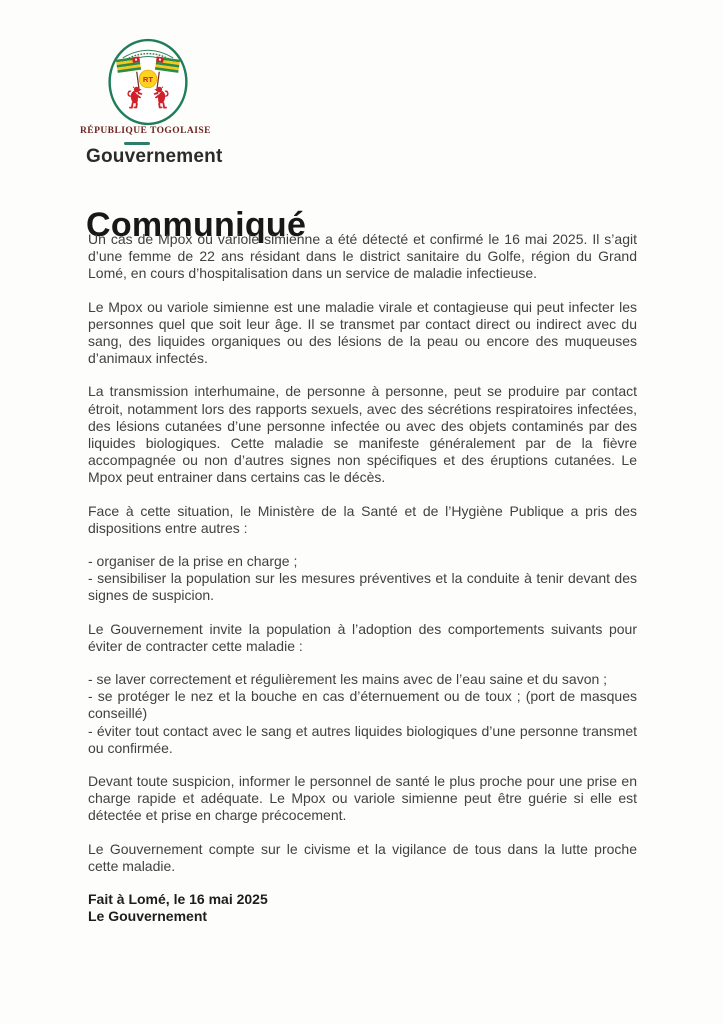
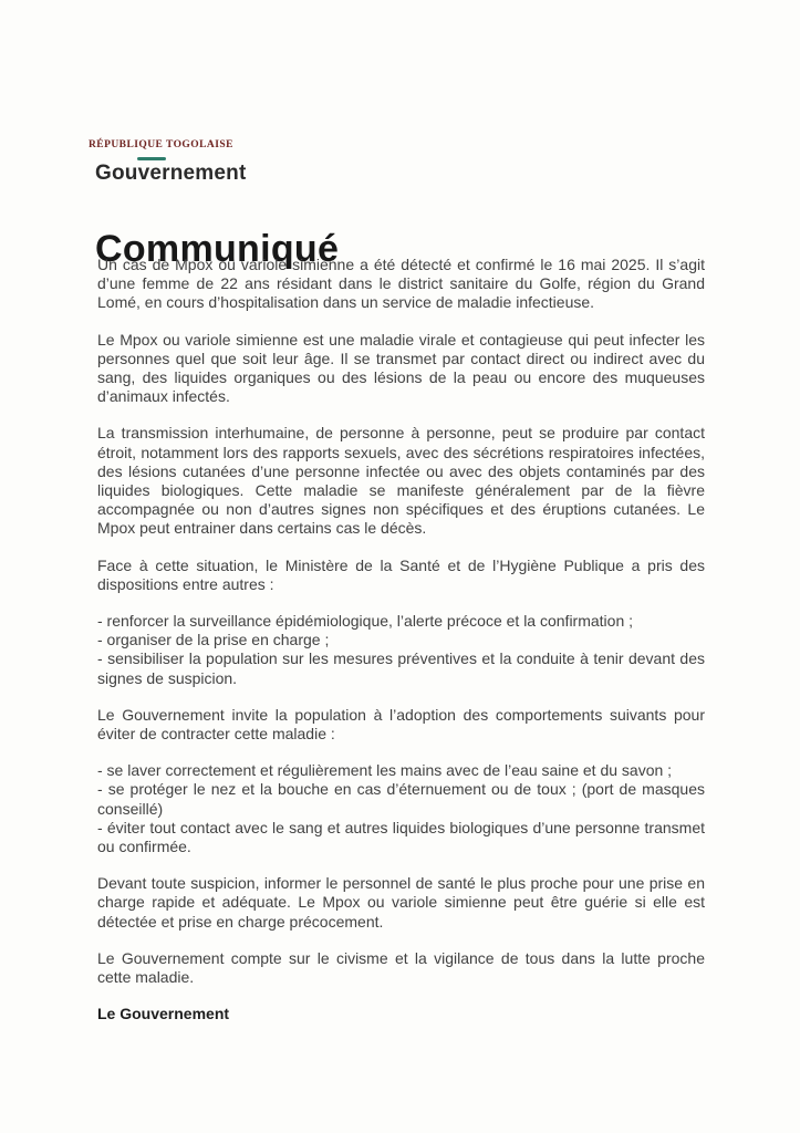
- RT
  RÉPUBLIQUE TOGOLAISE
  Gouvernement
  Communiqué
  Un cas de Mpox ou variole simienne a été détecté et confirmé le 16 mai 2025. Il s’agit d’une femme de 22 ans résidant dans le district sanitaire du Golfe, région du Grand Lomé, en cours d’hospitalisation dans un service de maladie infectieuse.
  Le Mpox ou variole simienne est une maladie virale et contagieuse qui peut infecter les personnes quel que soit leur âge. Il se transmet par contact direct ou indirect avec du sang, des liquides organiques ou des lésions de la peau ou encore des muqueuses d’animaux infectés.
  La transmission interhumaine, de personne à personne, peut se produire par contact étroit, notamment lors des rapports sexuels, avec des sécrétions respiratoires infectées, des lésions cutanées d’une personne infectée ou avec des objets contaminés par des liquides biologiques. Cette maladie se manifeste généralement par de la fièvre accompagnée ou non d’autres signes non spécifiques et des éruptions cutanées. Le Mpox peut entrainer dans certains cas le décès.
  Face à cette situation, le Ministère de la Santé et de l’Hygiène Publique a pris des dispositions entre autres :
+ - renforcer la surveillance épidémiologique, l’alerte précoce et la confirmation ;
  - organiser de la prise en charge ;
  - sensibiliser la population sur les mesures préventives et la conduite à tenir devant des signes de suspicion.
  Le Gouvernement invite la population à l’adoption des comportements suivants pour éviter de contracter cette maladie :
  - se laver correctement et régulièrement les mains avec de l’eau saine et du savon ;
  - se protéger le nez et la bouche en cas d’éternuement ou de toux ; (port de masques conseillé)
  - éviter tout contact avec le sang et autres liquides biologiques d’une personne transmet ou confirmée.
  Devant toute suspicion, informer le personnel de santé le plus proche pour une prise en charge rapide et adéquate. Le Mpox ou variole simienne peut être guérie si elle est détectée et prise en charge précocement.
  Le Gouvernement compte sur le civisme et la vigilance de tous dans la lutte proche cette maladie.
- Fait à Lomé, le 16 mai 2025
  Le Gouvernement
